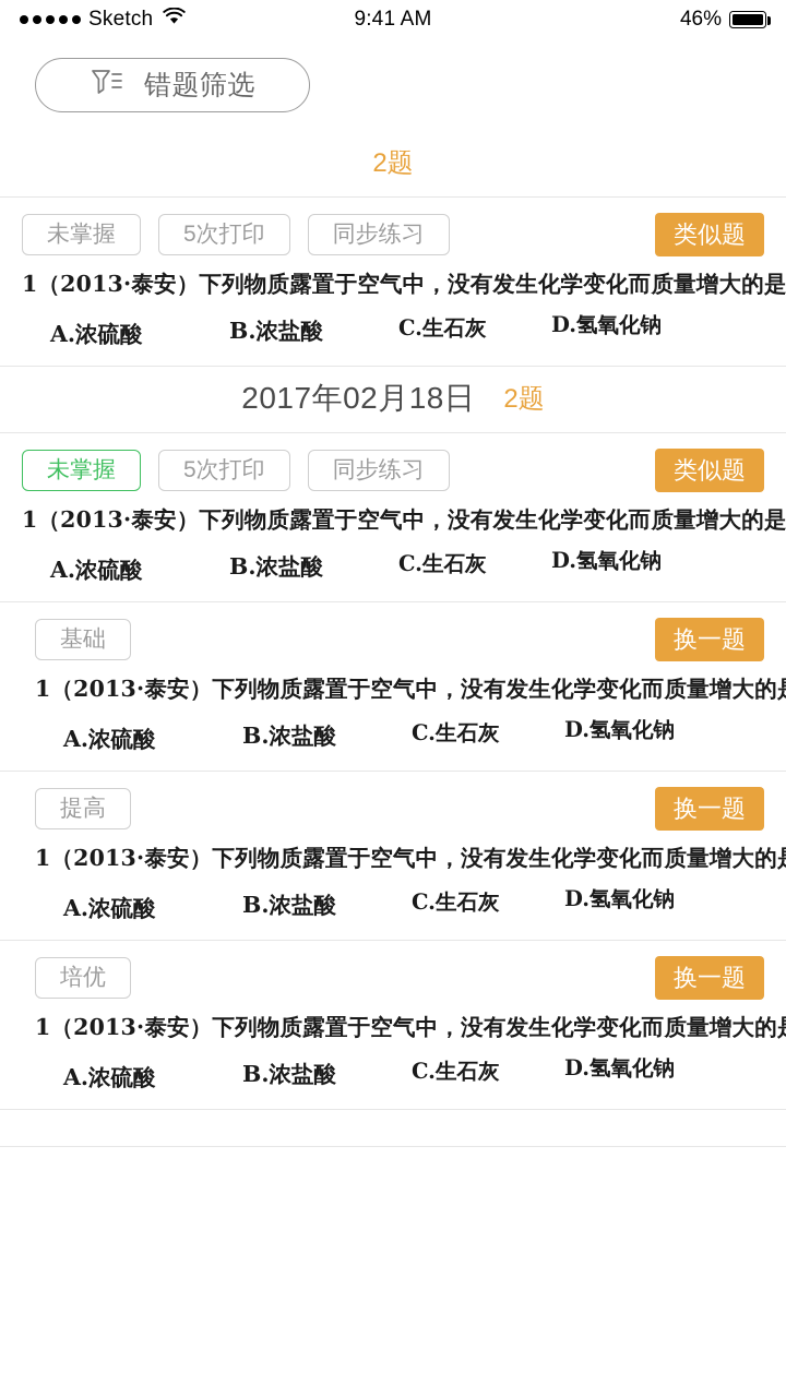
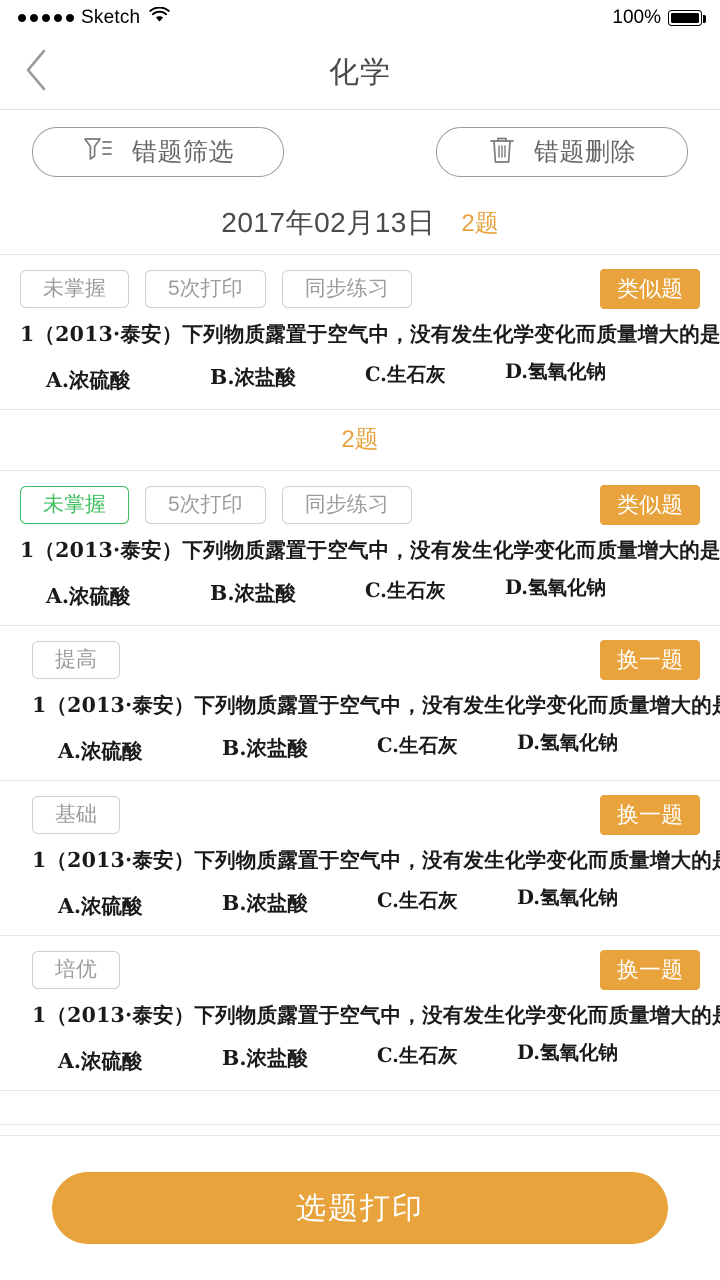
  Sketch
- 9:41 AM
- 46%
+ 100%
+ 化学
  错题筛选
+ 错题删除
+ 2017年02月13日
  2题
  未掌握
  5次打印
  同步练习
  类似题
  1（2013·泰安）下列物质露置于空气中，没有发生化学变化而质量增大的是
  A.浓硫酸
  B.浓盐酸
  C.生石灰
  D.氢氧化钠
- 2017年02月18日
  2题
  未掌握
  5次打印
  同步练习
  类似题
  1（2013·泰安）下列物质露置于空气中，没有发生化学变化而质量增大的是
  A.浓硫酸
  B.浓盐酸
  C.生石灰
  D.氢氧化钠
- 基础
+ 提高
  换一题
  1（2013·泰安）下列物质露置于空气中，没有发生化学变化而质量增大的
  A.浓硫酸
  B.浓盐酸
  C.生石灰
  D.氢氧化钠
- 提高
+ 基础
  换一题
  1（2013·泰安）下列物质露置于空气中，没有发生化学变化而质量增大的
  A.浓硫酸
  B.浓盐酸
  C.生石灰
  D.氢氧化钠
  培优
  换一题
  1（2013·泰安）下列物质露置于空气中，没有发生化学变化而质量增大的
  A.浓硫酸
  B.浓盐酸
  C.生石灰
  D.氢氧化钠
+ 选题打印
